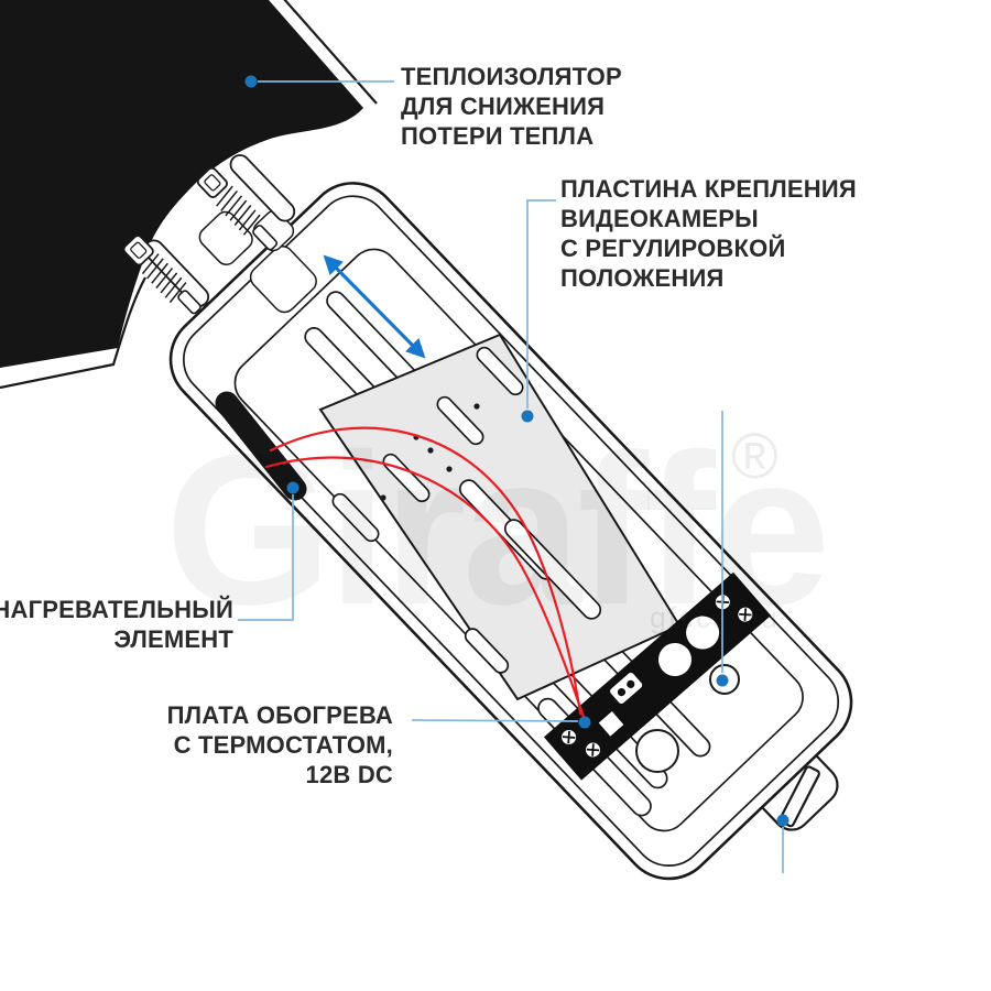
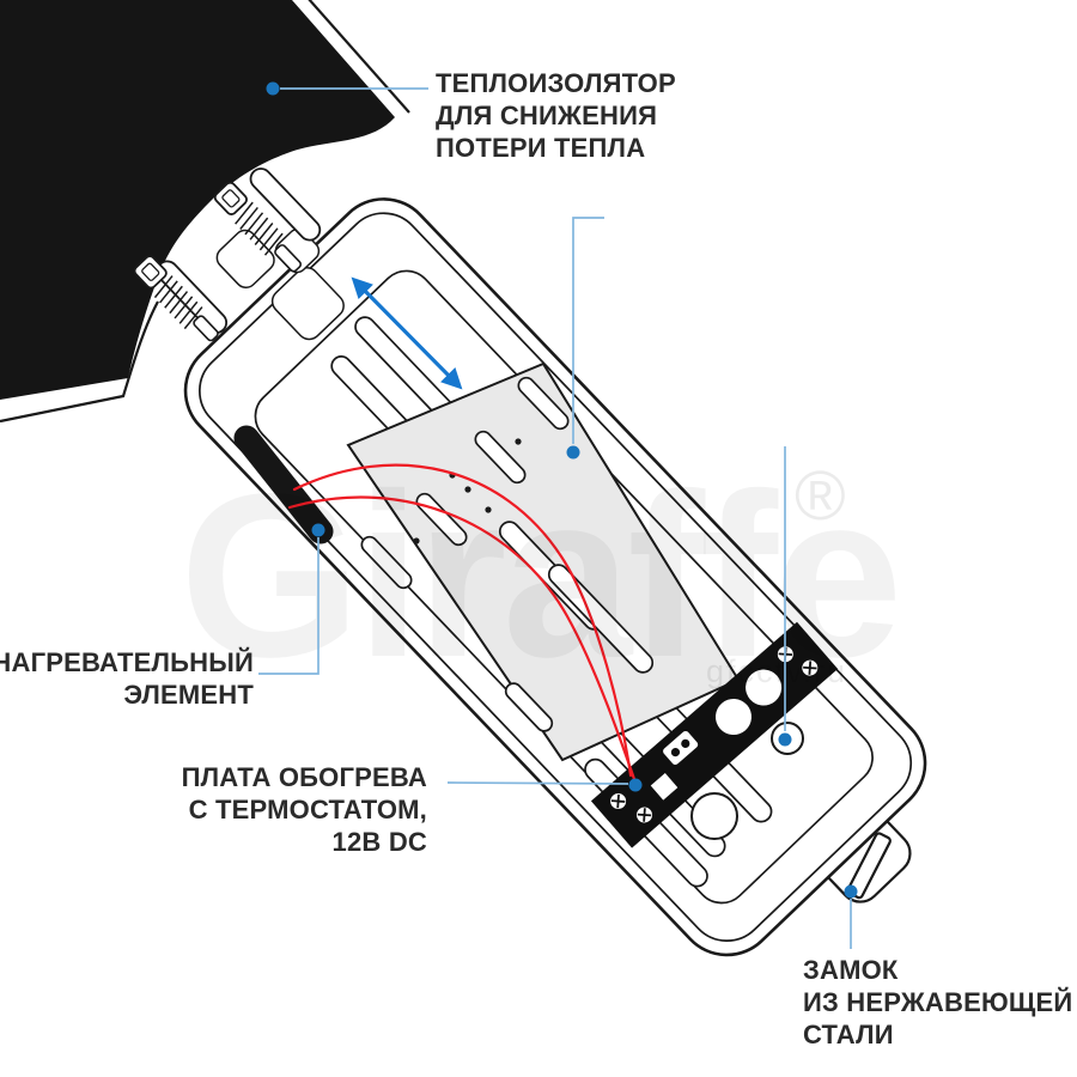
  Giraffe
  gfcctv.ru
  ТЕПЛОИЗОЛЯТОР
  ДЛЯ СНИЖЕНИЯ
  ПОТЕРИ ТЕПЛА
- ПЛАСТИНА КРЕПЛЕНИЯ
- ВИДЕОКАМЕРЫ
- С РЕГУЛИРОВКОЙ
- ПОЛОЖЕНИЯ
  НАГРЕВАТЕЛЬНЫЙ
  ЭЛЕМЕНТ
  ПЛАТА ОБОГРЕВА
  С ТЕРМОСТАТОМ,
  12В DC
+ ЗАМОК
+ ИЗ НЕРЖАВЕЮЩЕЙ
+ СТАЛИ
